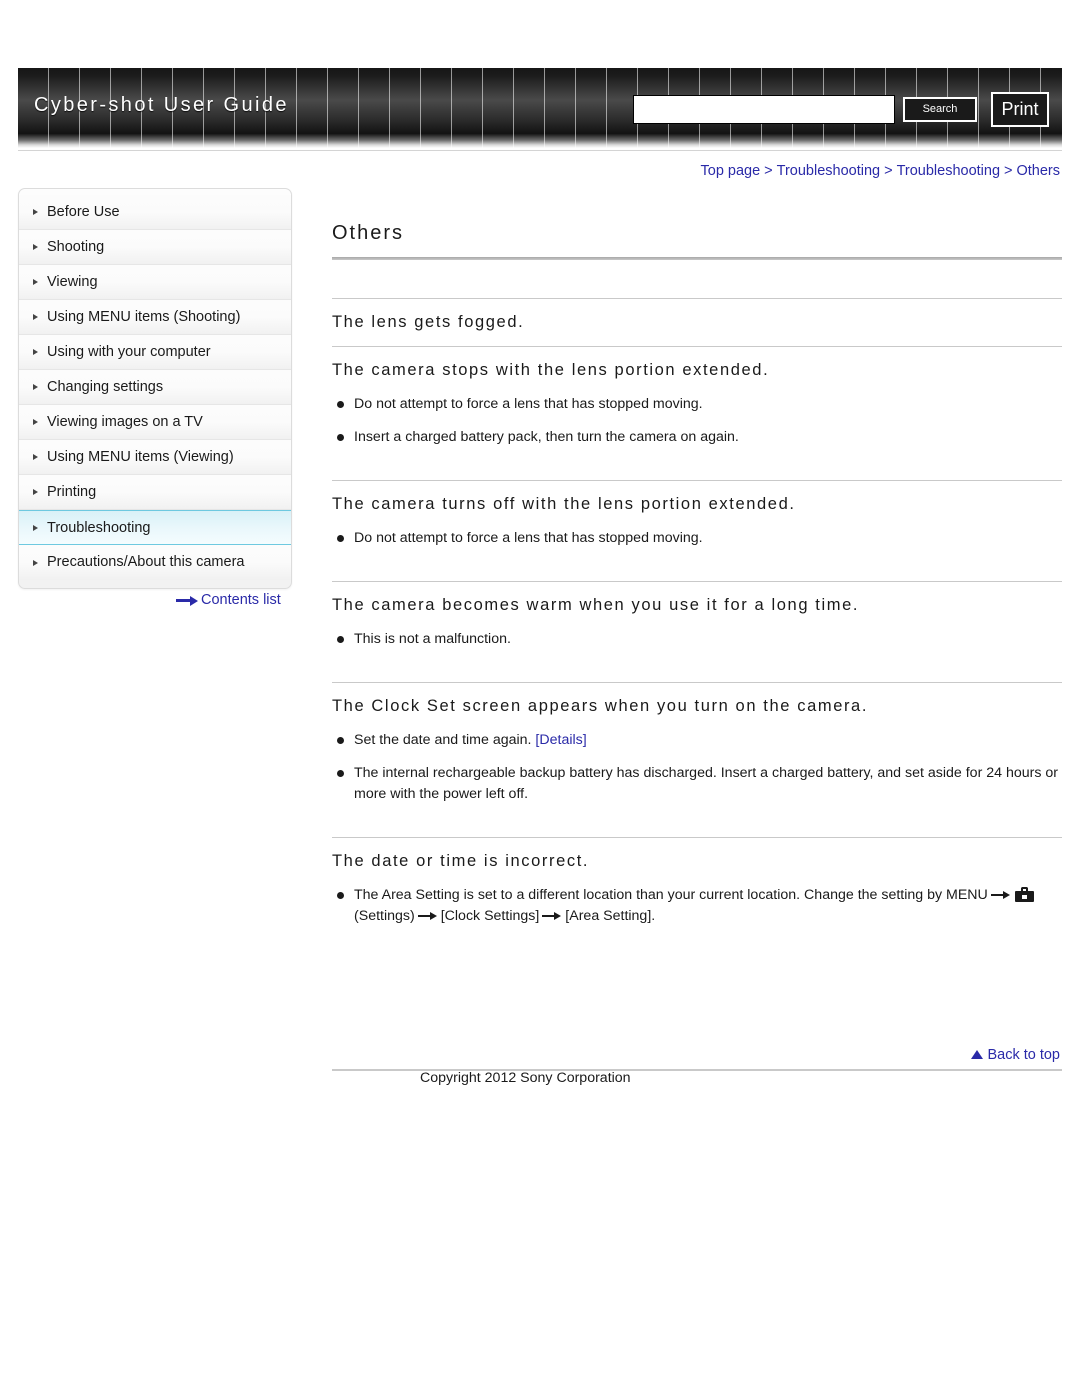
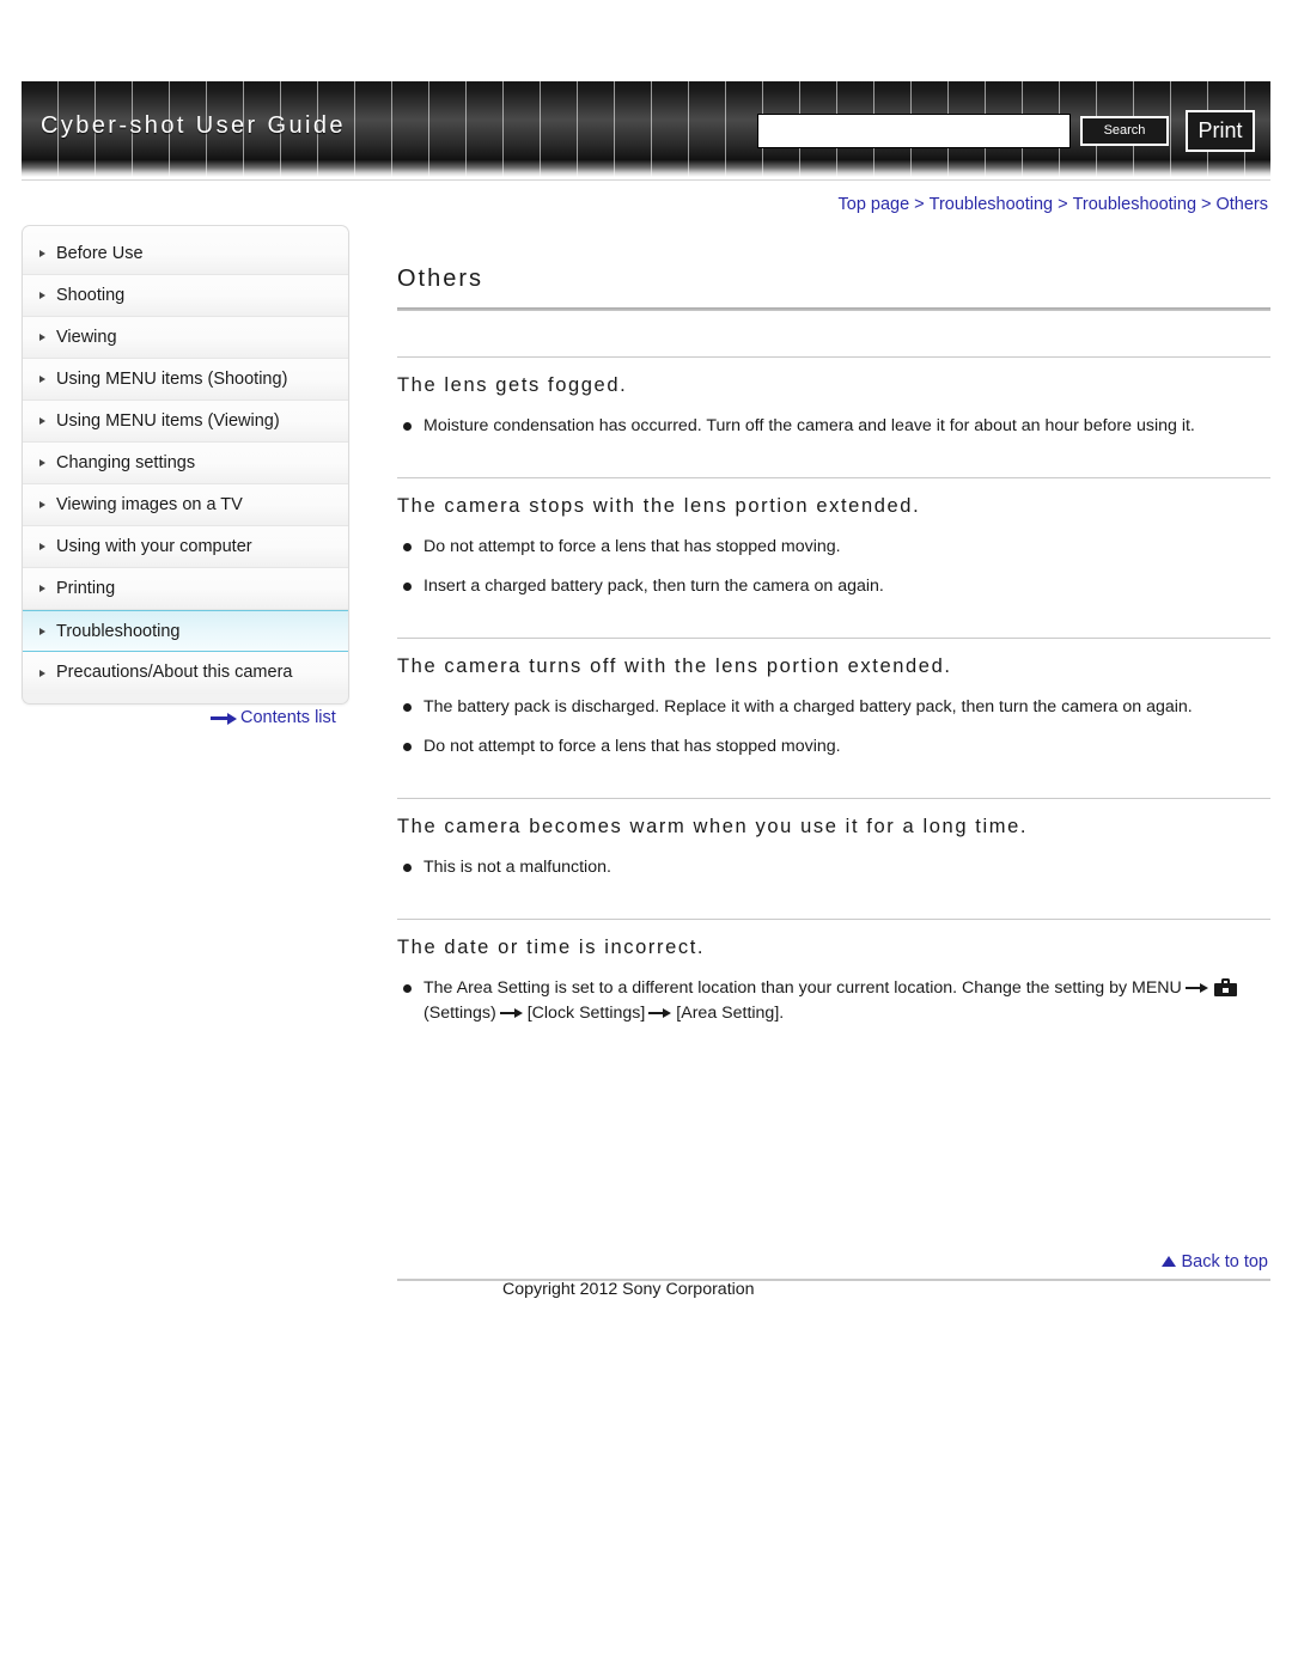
  Cyber-shot User Guide
  Search
  Print
  Top page > Troubleshooting > Troubleshooting > Others
  Before Use
  Shooting
  Viewing
  Using MENU items (Shooting)
- Using with your computer
+ Using MENU items (Viewing)
  Changing settings
  Viewing images on a TV
- Using MENU items (Viewing)
+ Using with your computer
  Printing
  Troubleshooting
  Precautions/About this camera
  Contents list
  Others
  The lens gets fogged.
+ Moisture condensation has occurred. Turn off the camera and leave it for about an hour before using it.
  The camera stops with the lens portion extended.
  Do not attempt to force a lens that has stopped moving.
  Insert a charged battery pack, then turn the camera on again.
  The camera turns off with the lens portion extended.
+ The battery pack is discharged. Replace it with a charged battery pack, then turn the camera on again.
  Do not attempt to force a lens that has stopped moving.
  The camera becomes warm when you use it for a long time.
  This is not a malfunction.
- The Clock Set screen appears when you turn on the camera.
- Set the date and time again. [Details]
- The internal rechargeable backup battery has discharged. Insert a charged battery, and set aside for 24 hours or more with the power left off.
  The date or time is incorrect.
  The Area Setting is set to a different location than your current location. Change the setting by MENU(Settings) [Clock Settings] [Area Setting].
  Back to top
  Copyright 2012 Sony Corporation
